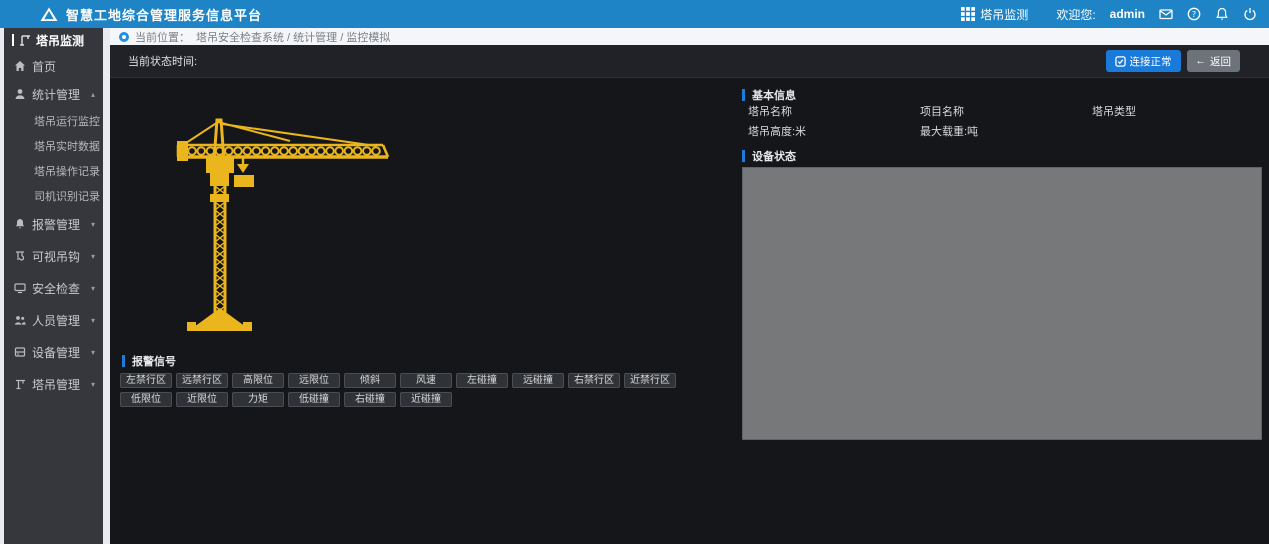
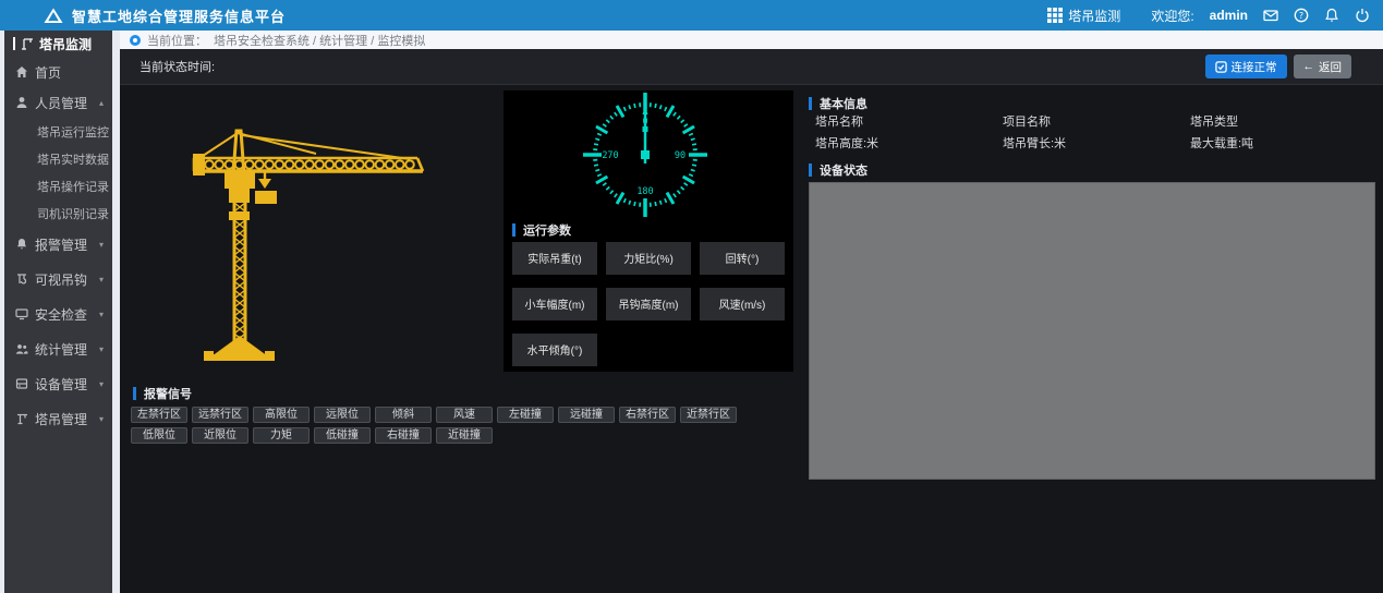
  智慧工地综合管理服务信息平台
  塔吊监测
  欢迎您:
  admin
  ?
  塔吊监测
  首页
- 统计管理
+ 人员管理
  ▴
  塔吊运行监控
  塔吊实时数据
  塔吊操作记录
  司机识别记录
  报警管理
  ▾
  可视吊钩
  ▾
  安全检查
  ▾
- 人员管理
+ 统计管理
  ▾
  设备管理
  ▾
  塔吊管理
  ▾
  当前位置：
  塔吊安全检查系统 / 统计管理 / 监控模拟
  当前状态时间:
  连接正常
  ←
  返回
+ 90
+ 180
+ 270
+ 运行参数
+ 实际吊重(t)
+ 力矩比(%)
+ 回转(°)
+ 小车幅度(m)
+ 吊钩高度(m)
+ 风速(m/s)
+ 水平倾角(°)
  报警信号
  左禁行区
  远禁行区
  高限位
  远限位
  倾斜
  风速
  左碰撞
  远碰撞
  右禁行区
  近禁行区
  低限位
  近限位
  力矩
  低碰撞
  右碰撞
  近碰撞
  基本信息
  塔吊名称
  项目名称
  塔吊类型
  塔吊高度:米
+ 塔吊臂长:米
  最大载重:吨
  设备状态
